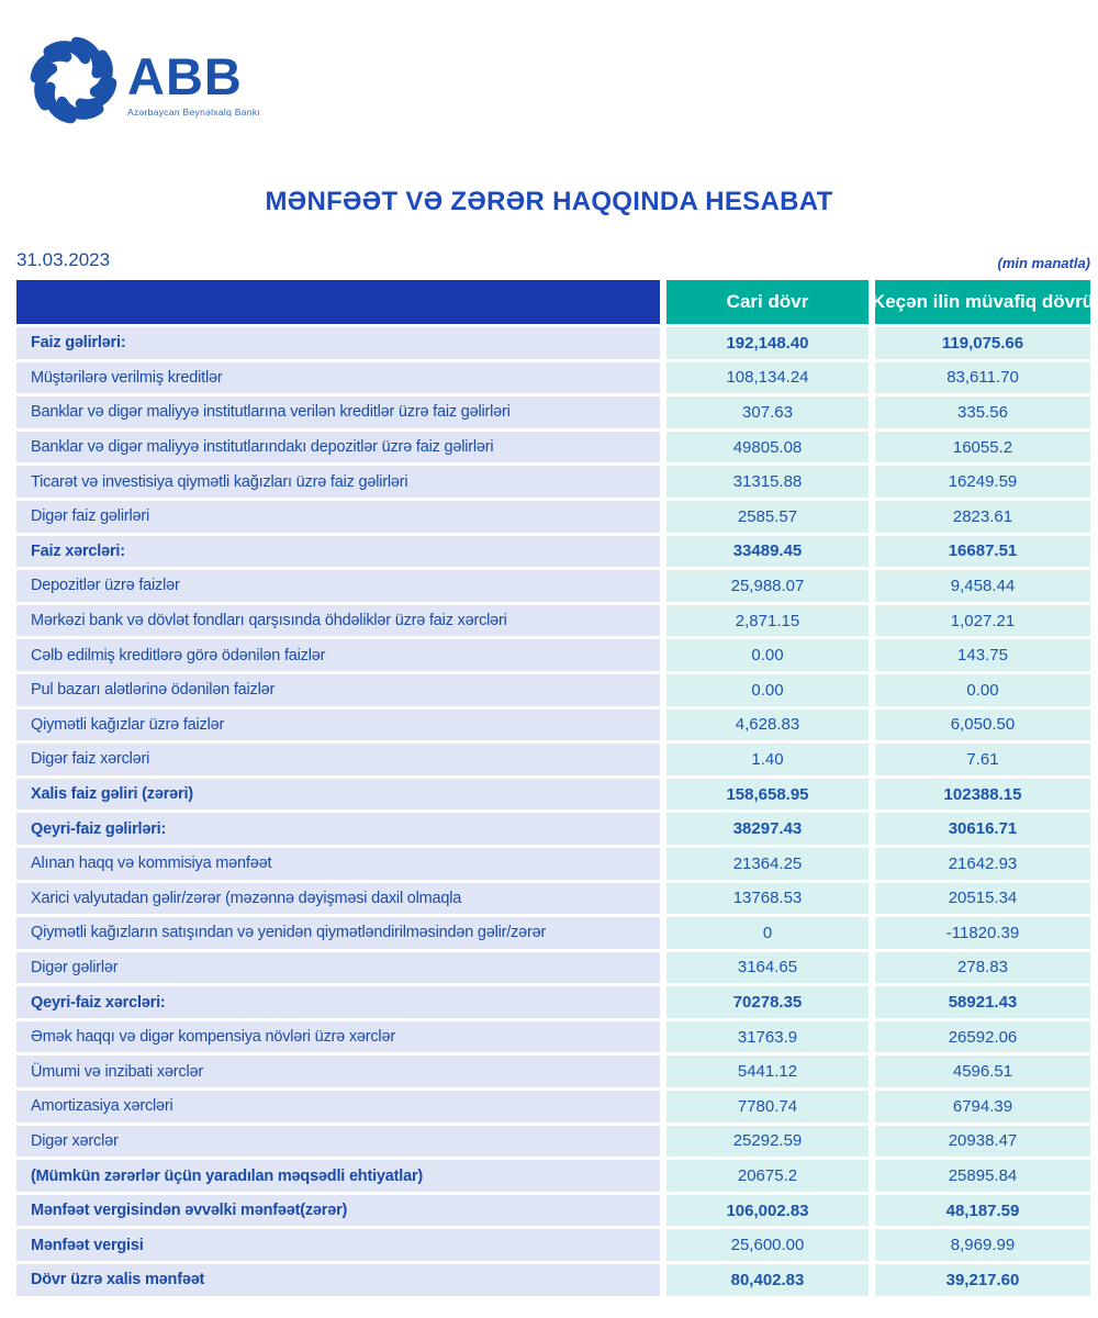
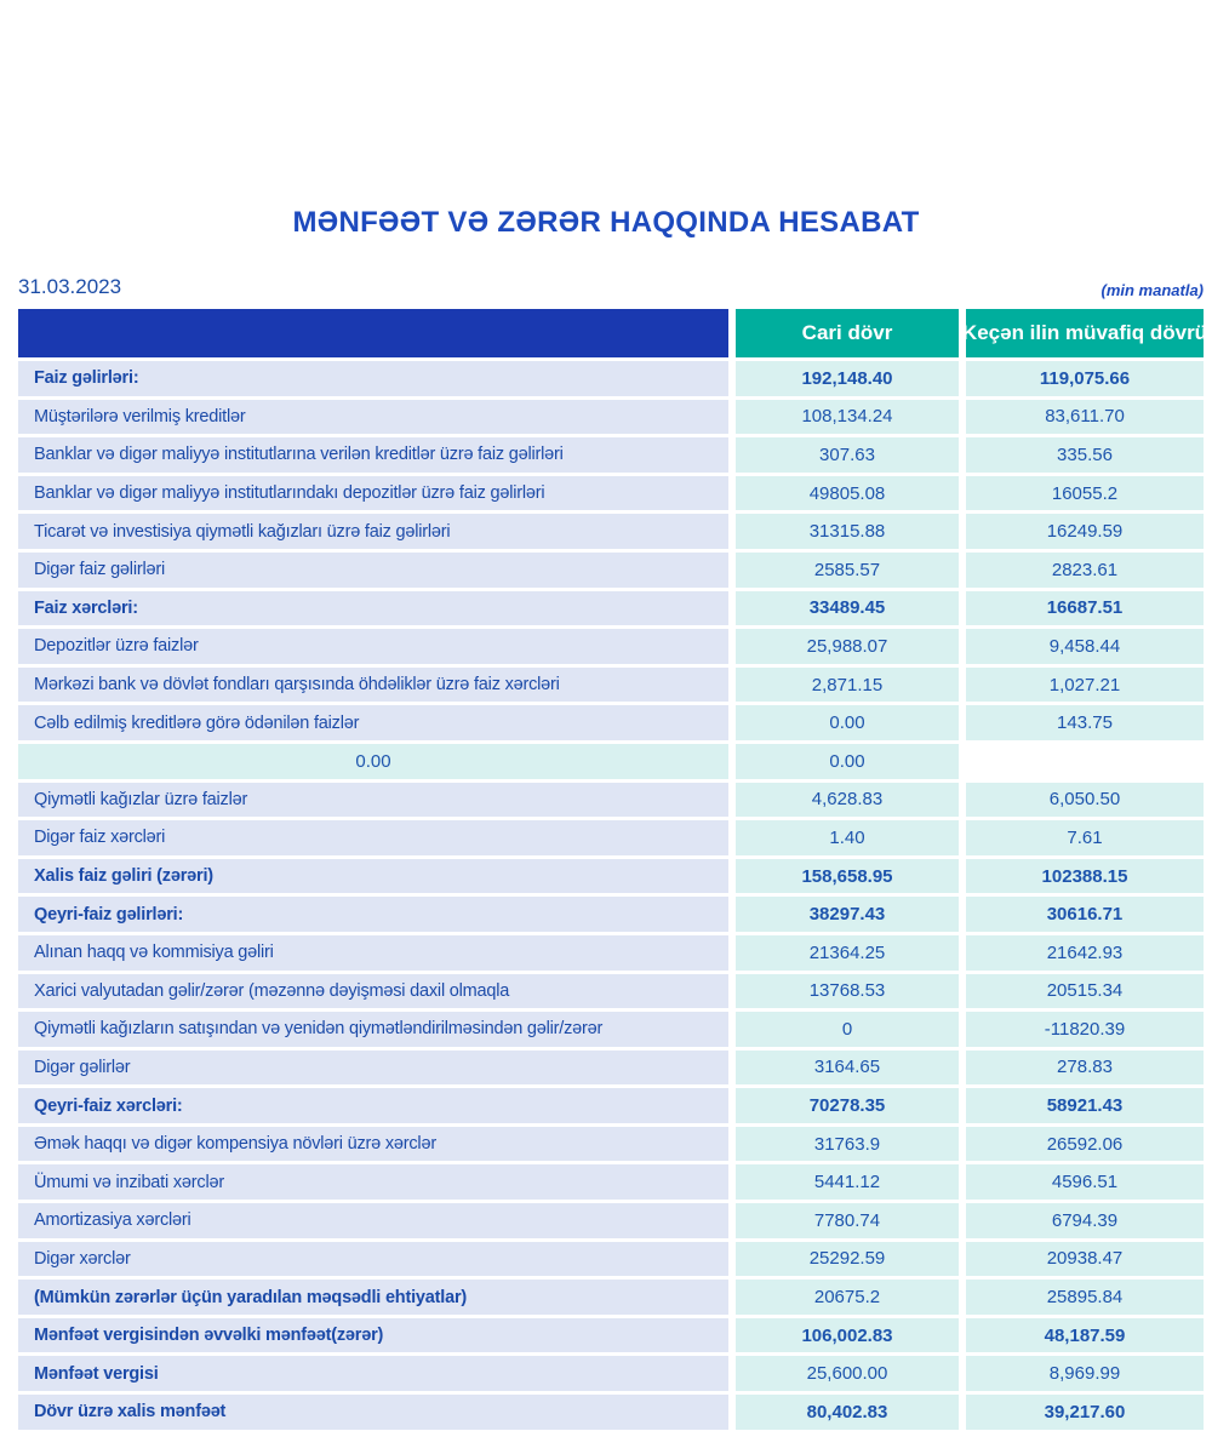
- ABB
- Azərbaycan Beynəlxalq Bankı
  MƏNFƏƏT VƏ ZƏRƏR HAQQINDA HESABAT
  31.03.2023
  (min manatla)
  Cari dövr
  Keçən ilin müvafiq dövrü
  Faiz gəlirləri:
  192,148.40
  119,075.66
  Müştərilərə verilmiş kreditlər
  108,134.24
  83,611.70
  Banklar və digər maliyyə institutlarına verilən kreditlər üzrə faiz gəlirləri
  307.63
  335.56
  Banklar və digər maliyyə institutlarındakı depozitlər üzrə faiz gəlirləri
  49805.08
  16055.2
  Ticarət və investisiya qiymətli kağızları üzrə faiz gəlirləri
  31315.88
  16249.59
  Digər faiz gəlirləri
  2585.57
  2823.61
  Faiz xərcləri:
  33489.45
  16687.51
  Depozitlər üzrə faizlər
  25,988.07
  9,458.44
  Mərkəzi bank və dövlət fondları qarşısında öhdəliklər üzrə faiz xərcləri
  2,871.15
  1,027.21
  Cəlb edilmiş kreditlərə görə ödənilən faizlər
  0.00
  143.75
- Pul bazarı alətlərinə ödənilən faizlər
  0.00
  0.00
  Qiymətli kağızlar üzrə faizlər
  4,628.83
  6,050.50
  Digər faiz xərcləri
  1.40
  7.61
  Xalis faiz gəliri (zərəri)
  158,658.95
  102388.15
  Qeyri-faiz gəlirləri:
  38297.43
  30616.71
- Alınan haqq və kommisiya mənfəət
+ Alınan haqq və kommisiya gəliri
  21364.25
  21642.93
  Xarici valyutadan gəlir/zərər (məzənnə dəyişməsi daxil olmaqla
  13768.53
  20515.34
  Qiymətli kağızların satışından və yenidən qiymətləndirilməsindən gəlir/zərər
  0
  -11820.39
  Digər gəlirlər
  3164.65
  278.83
  Qeyri-faiz xərcləri:
  70278.35
  58921.43
  Əmək haqqı və digər kompensiya növləri üzrə xərclər
  31763.9
  26592.06
  Ümumi və inzibati xərclər
  5441.12
  4596.51
  Amortizasiya xərcləri
  7780.74
  6794.39
  Digər xərclər
  25292.59
  20938.47
  (Mümkün zərərlər üçün yaradılan məqsədli ehtiyatlar)
  20675.2
  25895.84
  Mənfəət vergisindən əvvəlki mənfəət(zərər)
  106,002.83
  48,187.59
  Mənfəət vergisi
  25,600.00
  8,969.99
  Dövr üzrə xalis mənfəət
  80,402.83
  39,217.60
